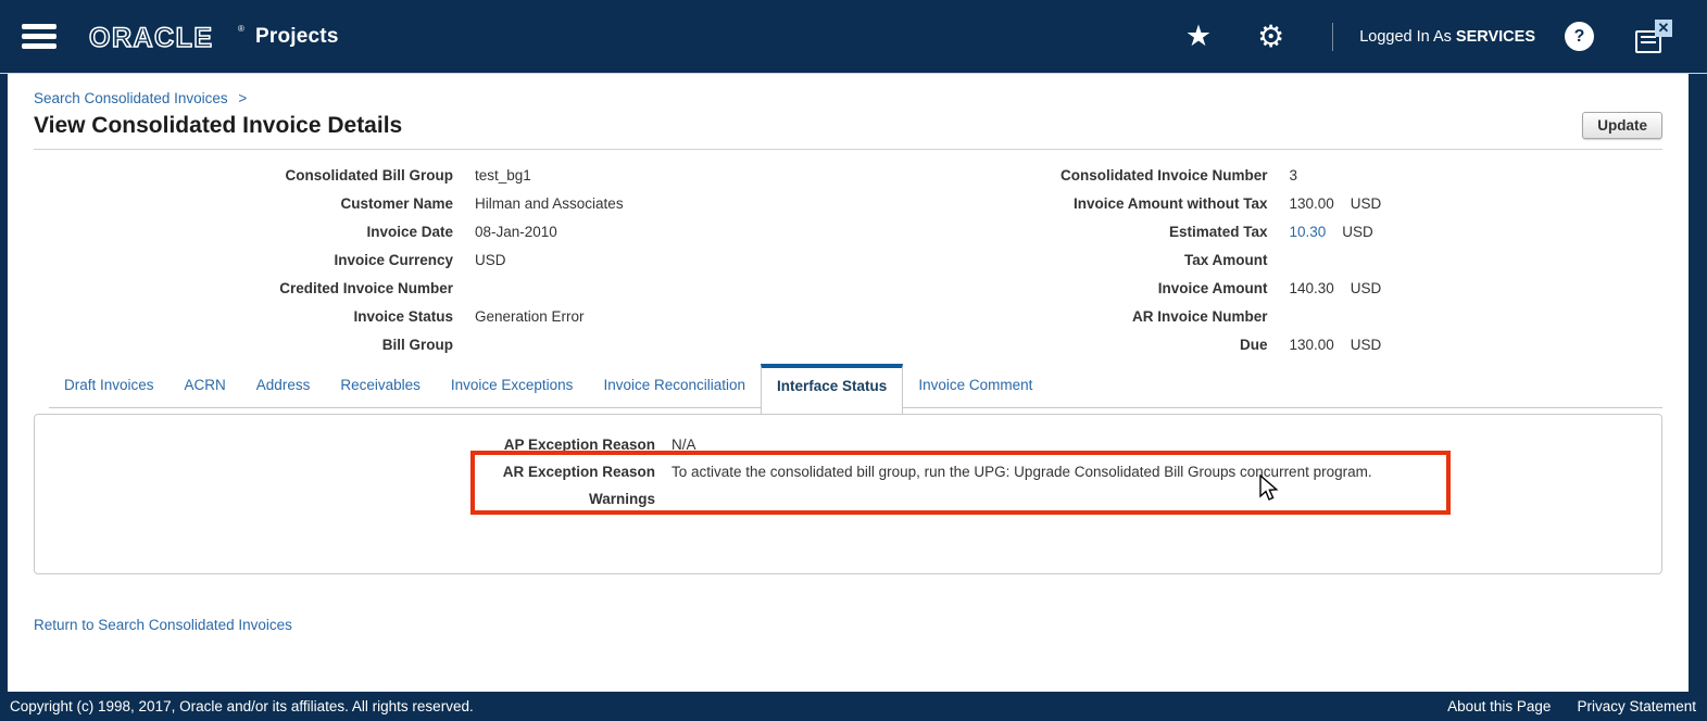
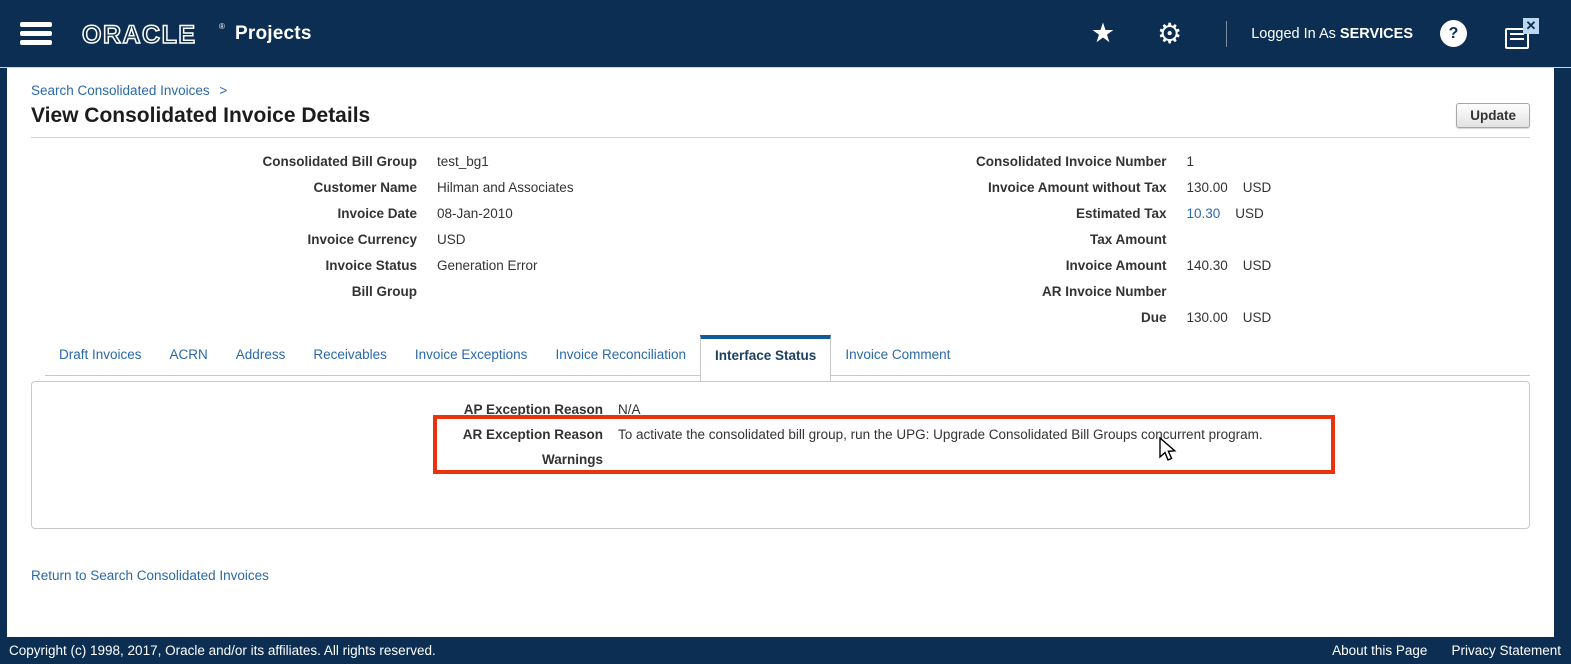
  ORACLE
  ®
  Projects
  ★
  ⚙
  Logged In As SERVICES
  ?
  ✕
  Search Consolidated Invoices >
  View Consolidated Invoice Details
  Update
  Consolidated Bill Group
  test_bg1
  Customer Name
  Hilman and Associates
  Invoice Date
  08-Jan-2010
  Invoice Currency
  USD
- Credited Invoice Number
  Invoice Status
  Generation Error
  Bill Group
  Consolidated Invoice Number
- 3
+ 1
  Invoice Amount without Tax
  130.00
  USD
  Estimated Tax
  10.30
  USD
  Tax Amount
  Invoice Amount
  140.30
  USD
  AR Invoice Number
  Due
  130.00
  USD
  Draft Invoices
  ACRN
  Address
  Receivables
  Invoice Exceptions
  Invoice Reconciliation
  Interface Status
  Invoice Comment
  AP Exception Reason
  N/A
  AR Exception Reason
  To activate the consolidated bill group, run the UPG: Upgrade Consolidated Bill Groups concurrent program.
  Warnings
  Return to Search Consolidated Invoices
  Copyright (c) 1998, 2017, Oracle and/or its affiliates. All rights reserved.
  About this Page
  Privacy Statement
